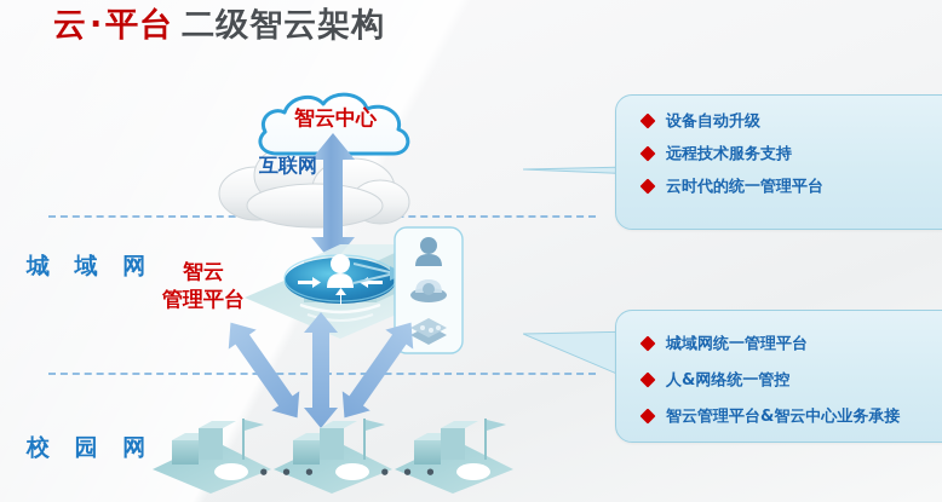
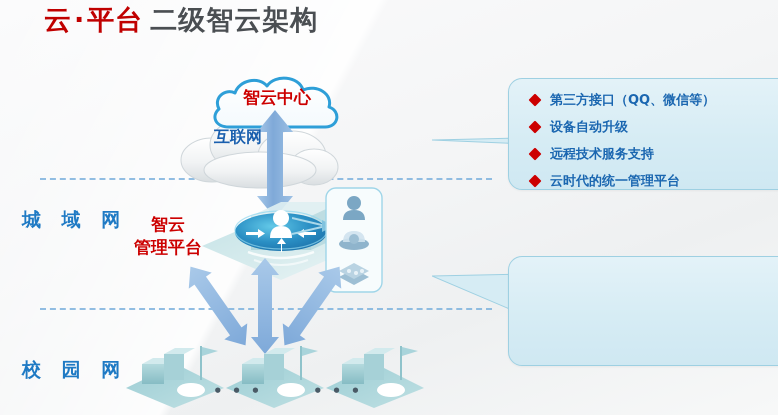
  云·平台 二级智云架构
  城 域 网
  校 园 网
  互联网
  智云中心
  智云
  管理平台
  • • •
  • • •
+ 第三方接口（QQ、微信等）
  设备自动升级
  远程技术服务支持
  云时代的统一管理平台
- 城域网统一管理平台
- 人&网络统一管控
- 智云管理平台&智云中心业务承接
